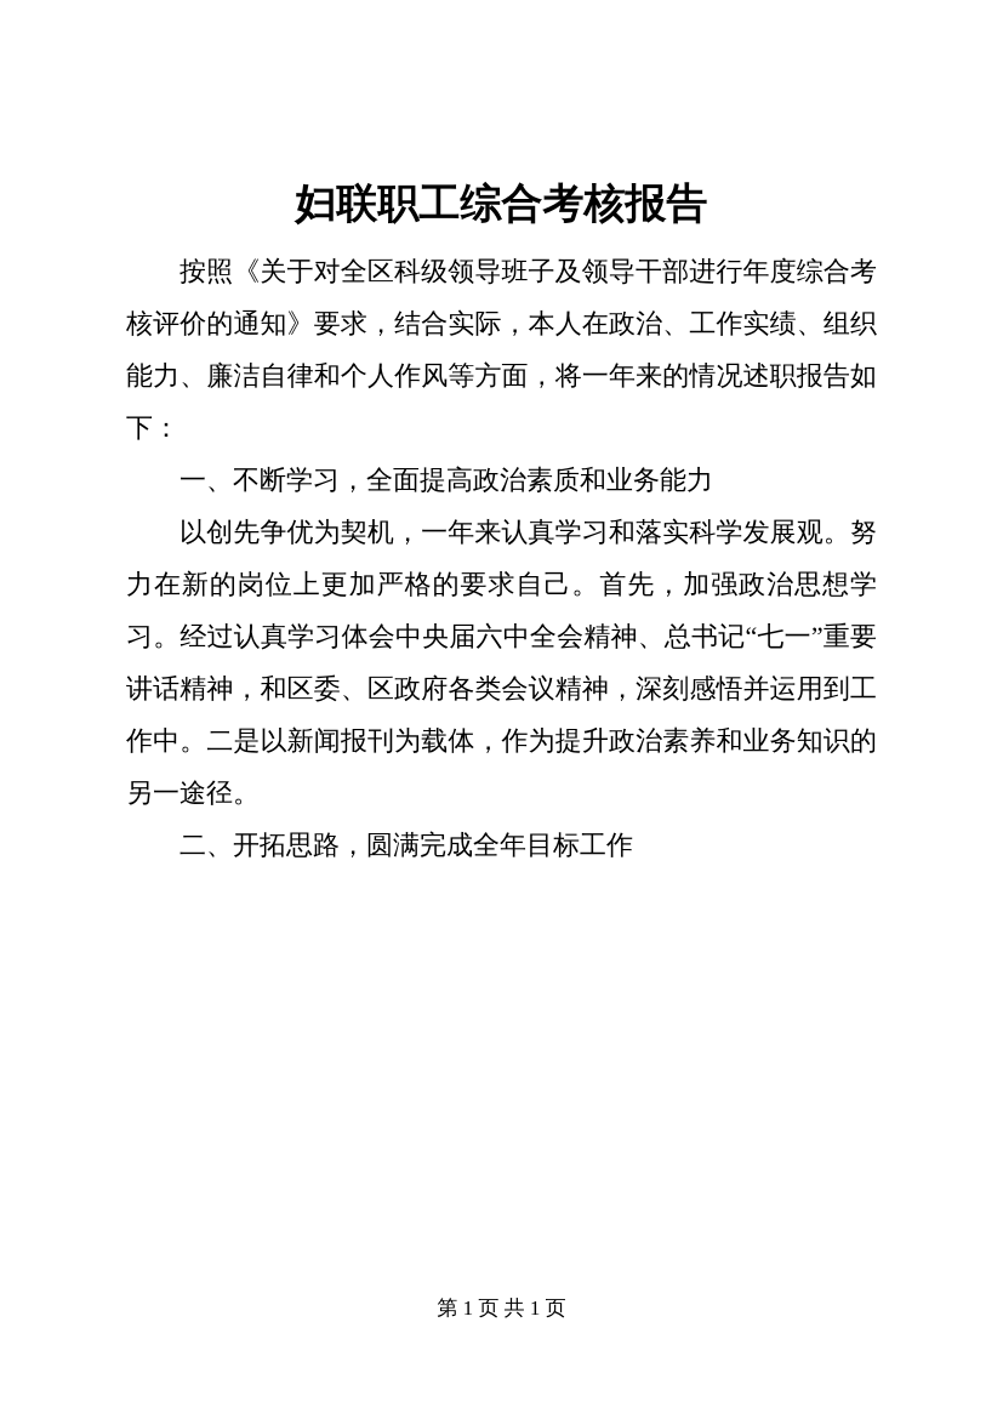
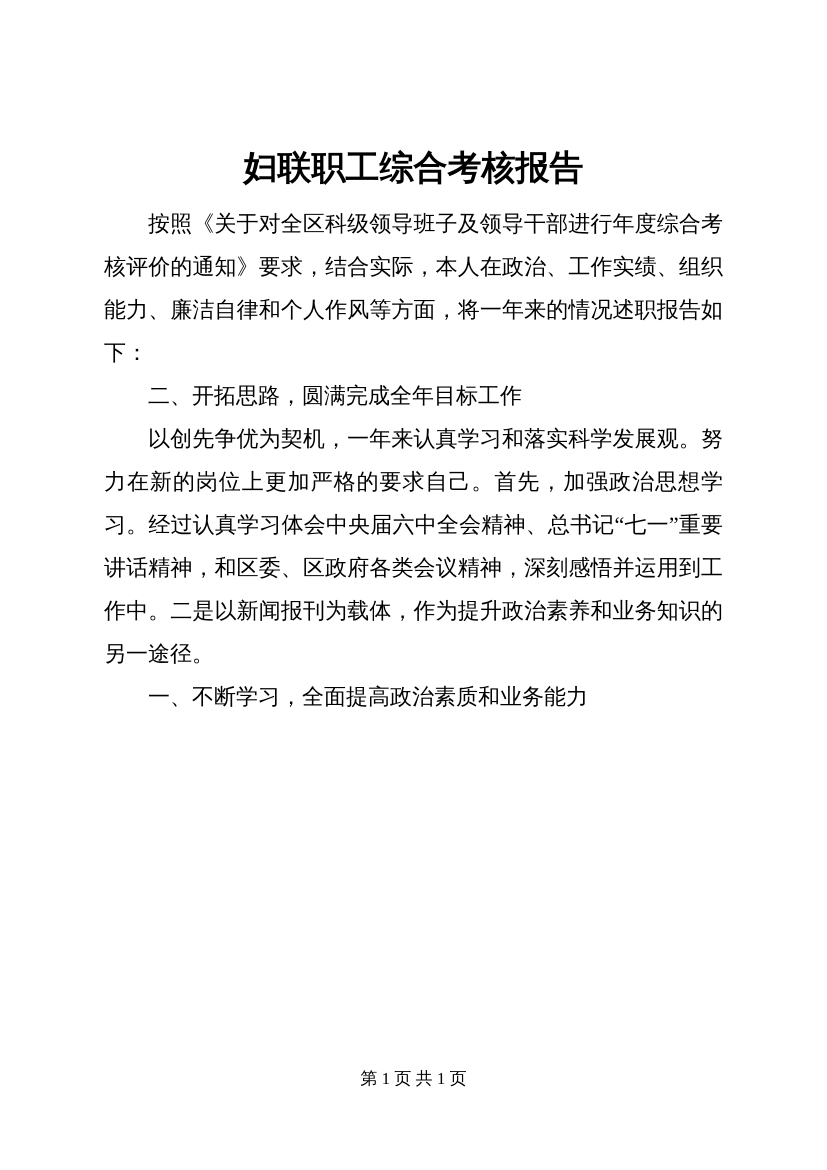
  妇联职工综合考核报告
  按照《关于对全区科级领导班子及领导干部进行年度综合考核评价的通知》要求，结合实际，本人在政治、工作实绩、组织能力、廉洁自律和个人作风等方面，将一年来的情况述职报告如下：
- 一、不断学习，全面提高政治素质和业务能力
+ 二、开拓思路，圆满完成全年目标工作
  以创先争优为契机，一年来认真学习和落实科学发展观。努力在新的岗位上更加严格的要求自己。首先，加强政治思想学习。经过认真学习体会中央届六中全会精神、总书记“七一”重要讲话精神，和区委、区政府各类会议精神，深刻感悟并运用到工作中。二是以新闻报刊为载体，作为提升政治素养和业务知识的另一途径。
- 二、开拓思路，圆满完成全年目标工作
+ 一、不断学习，全面提高政治素质和业务能力
  第 1 页 共 1 页
